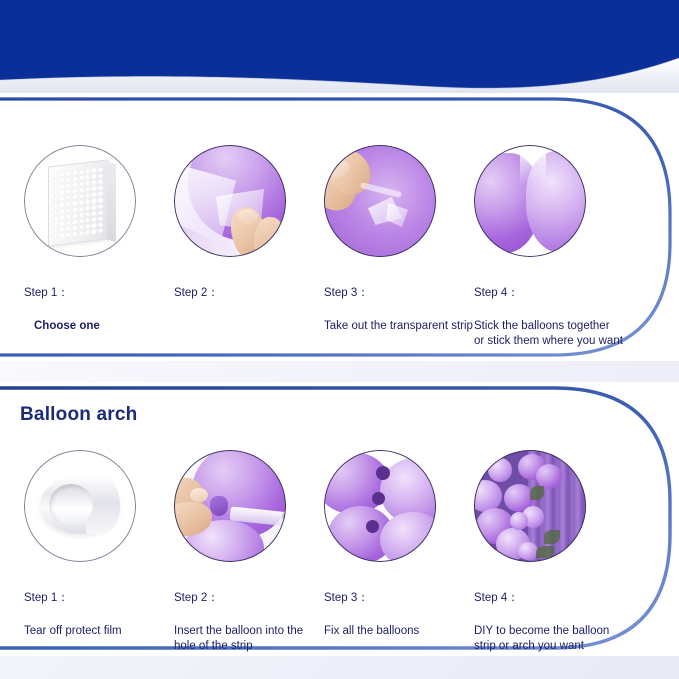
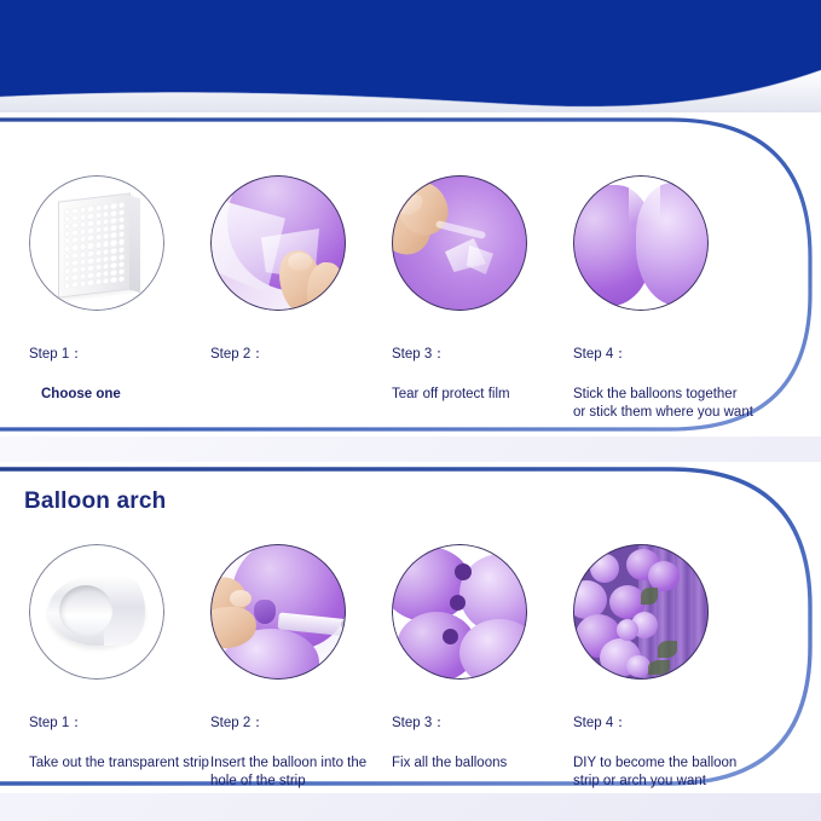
  Step 1：
  Choose one
  Step 2：
  Step 3：
- Take out the transparent strip
+ Tear off protect film
  Step 4：
  Stick the balloons together
  or stick them where you want
  Balloon arch
  Step 1：
- Tear off protect film
+ Take out the transparent strip
  Step 2：
  Insert the balloon into the
  hole of the strip
  Step 3：
  Fix all the balloons
  Step 4：
  DIY to become the balloon
  strip or arch you want
